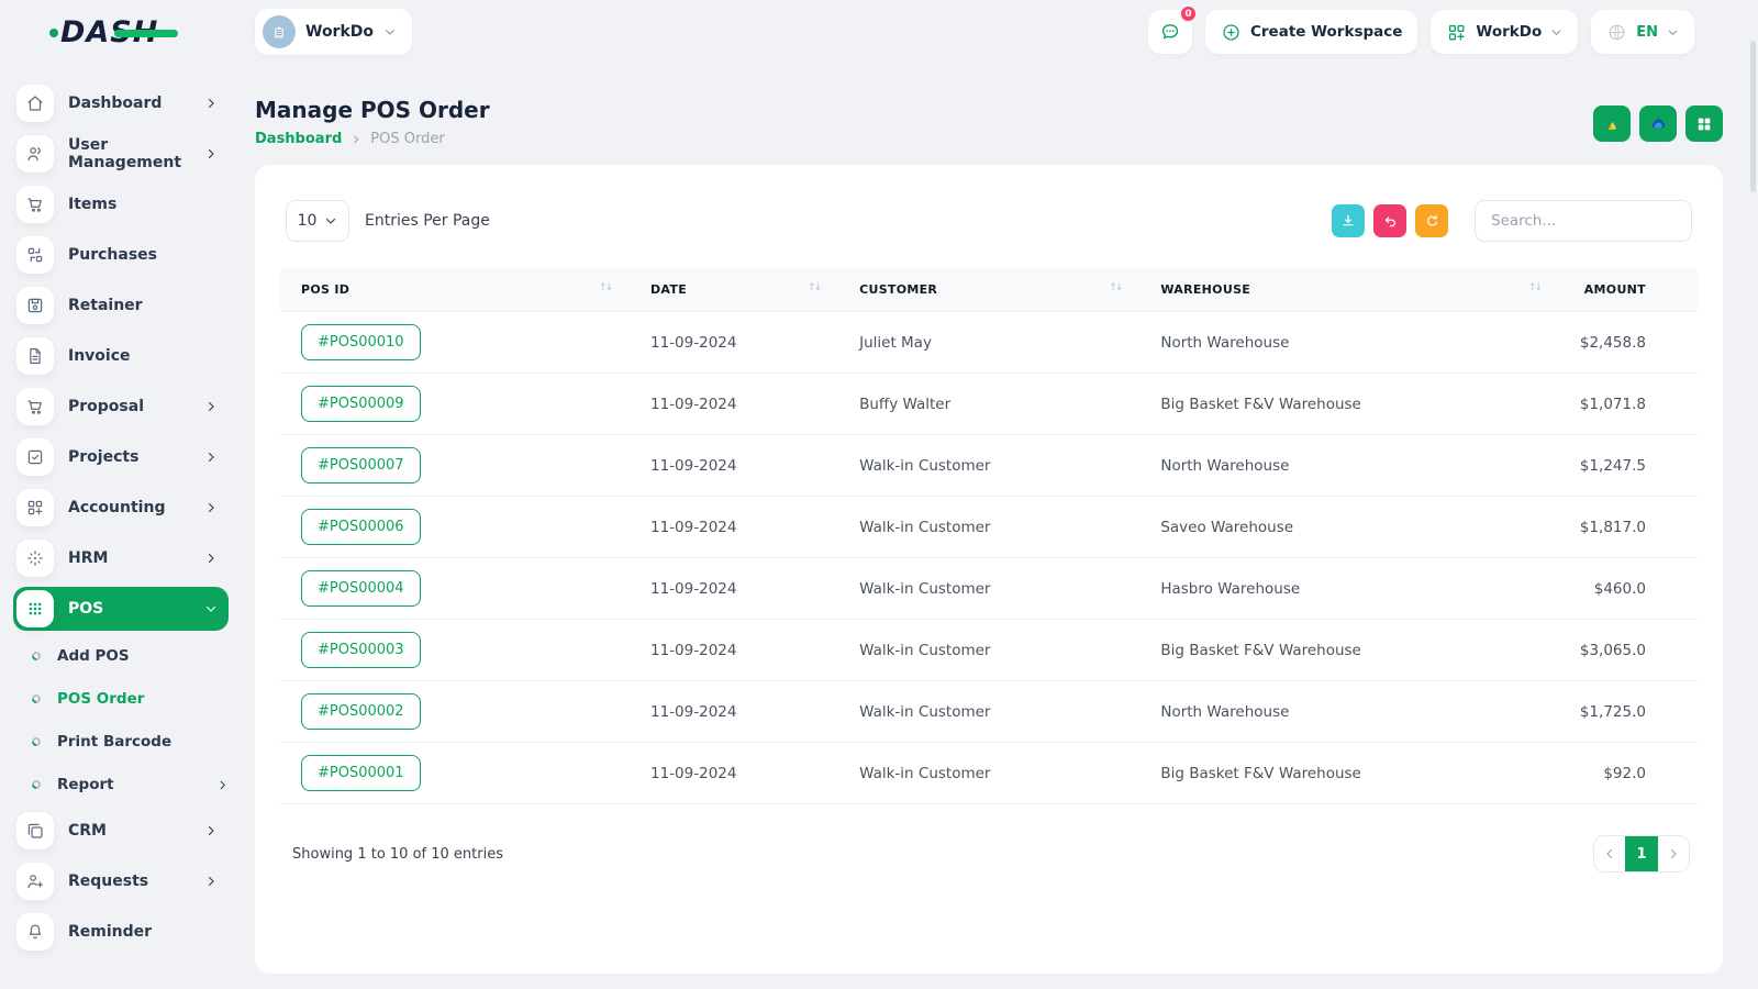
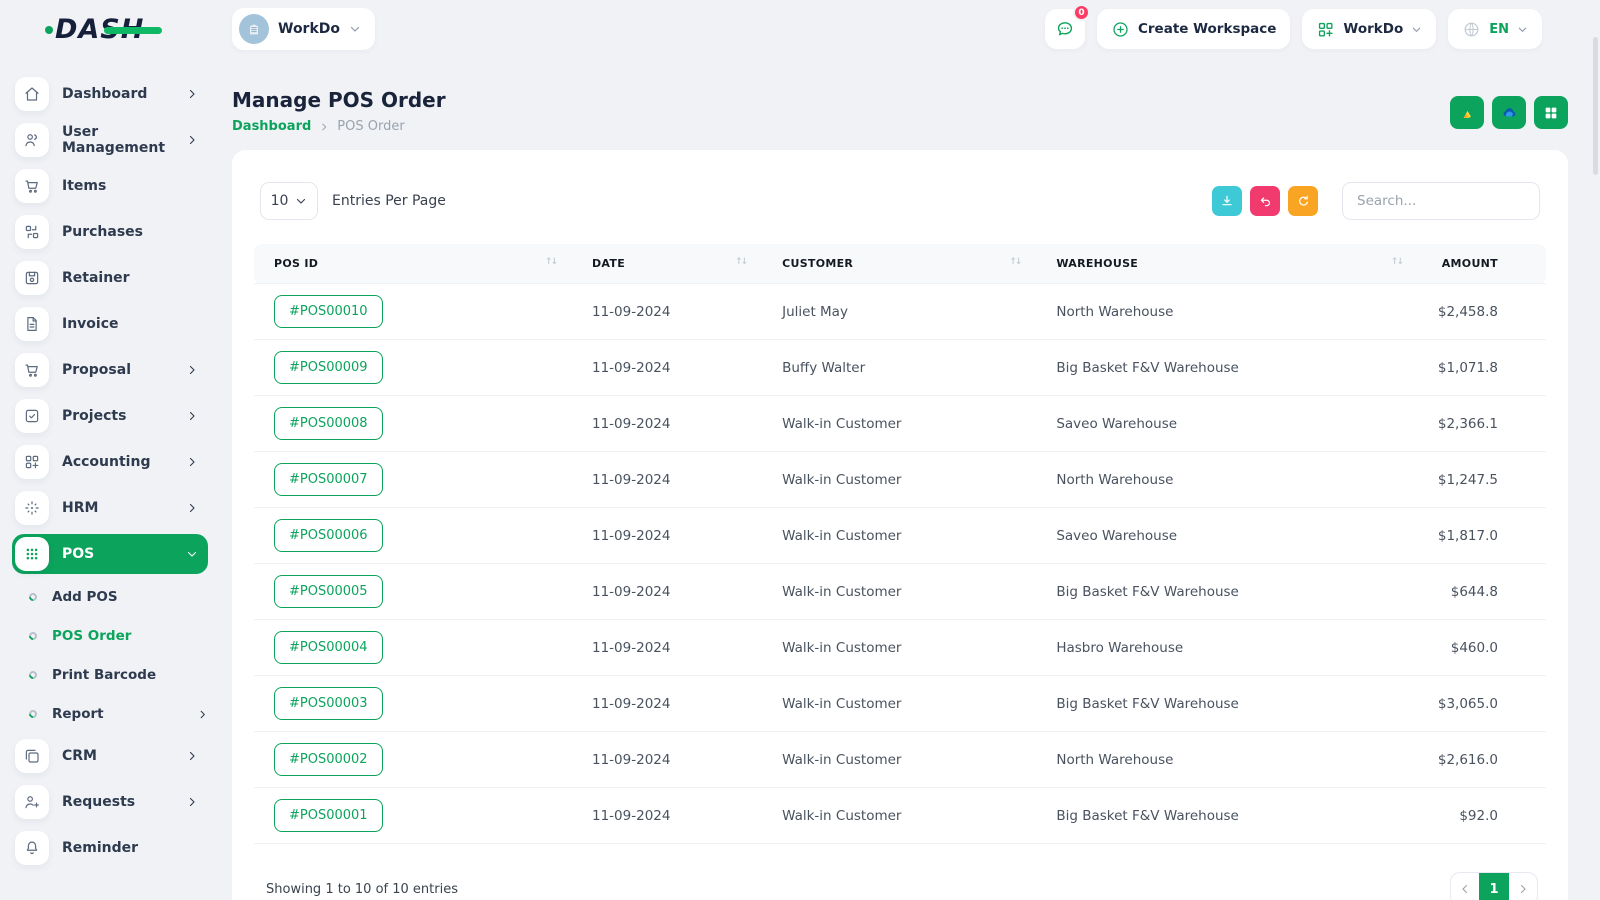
  WorkDo
  0
  Create Workspace
  WorkDo
  EN
  Dashboard
  User Management
  Items
  Purchases
  Retainer
  Invoice
  Proposal
  Projects
  Accounting
  HRM
  POS
  Add POS
  POS Order
  Print Barcode
  Report
  CRM
  Requests
  Reminder
  Manage POS Order
  Dashboard
  POS Order
  10
  Entries Per Page
  Search...
  POS ID ↑↓	DATE ↑↓	CUSTOMER ↑↓	WAREHOUSE ↑↓	AMOUNT
  #POS00010	11-09-2024	Juliet May	North Warehouse	$2,458.8
  #POS00009	11-09-2024	Buffy Walter	Big Basket F&V Warehouse	$1,071.8
+ #POS00008	11-09-2024	Walk-in Customer	Saveo Warehouse	$2,366.1
  #POS00007	11-09-2024	Walk-in Customer	North Warehouse	$1,247.5
  #POS00006	11-09-2024	Walk-in Customer	Saveo Warehouse	$1,817.0
+ #POS00005	11-09-2024	Walk-in Customer	Big Basket F&V Warehouse	$644.8
  #POS00004	11-09-2024	Walk-in Customer	Hasbro Warehouse	$460.0
  #POS00003	11-09-2024	Walk-in Customer	Big Basket F&V Warehouse	$3,065.0
- #POS00002	11-09-2024	Walk-in Customer	North Warehouse	$1,725.0
+ #POS00002	11-09-2024	Walk-in Customer	North Warehouse	$2,616.0
  #POS00001	11-09-2024	Walk-in Customer	Big Basket F&V Warehouse	$92.0
  Showing 1 to 10 of 10 entries
  1
